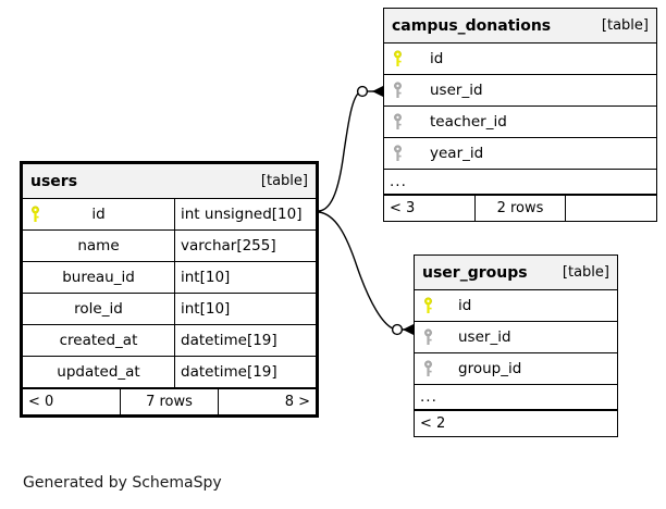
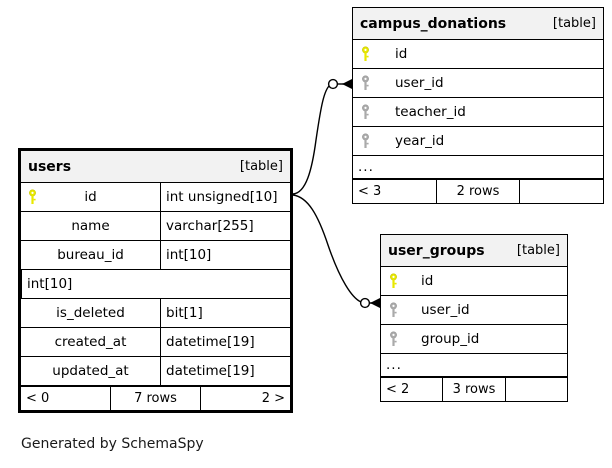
  campus_donations
  [table]
  id
  user_id
  teacher_id
  year_id
  ...
  < 3
  2 rows
  users
  [table]
  id
  int unsigned[10]
  name
  varchar[255]
  bureau_id
  int[10]
- role_id
  int[10]
+ is_deleted
+ bit[1]
  created_at
  datetime[19]
  updated_at
  datetime[19]
  < 0
  7 rows
- 8 >
+ 2 >
  user_groups
  [table]
  id
  user_id
  group_id
  ...
  < 2
+ 3 rows
  Generated by SchemaSpy
